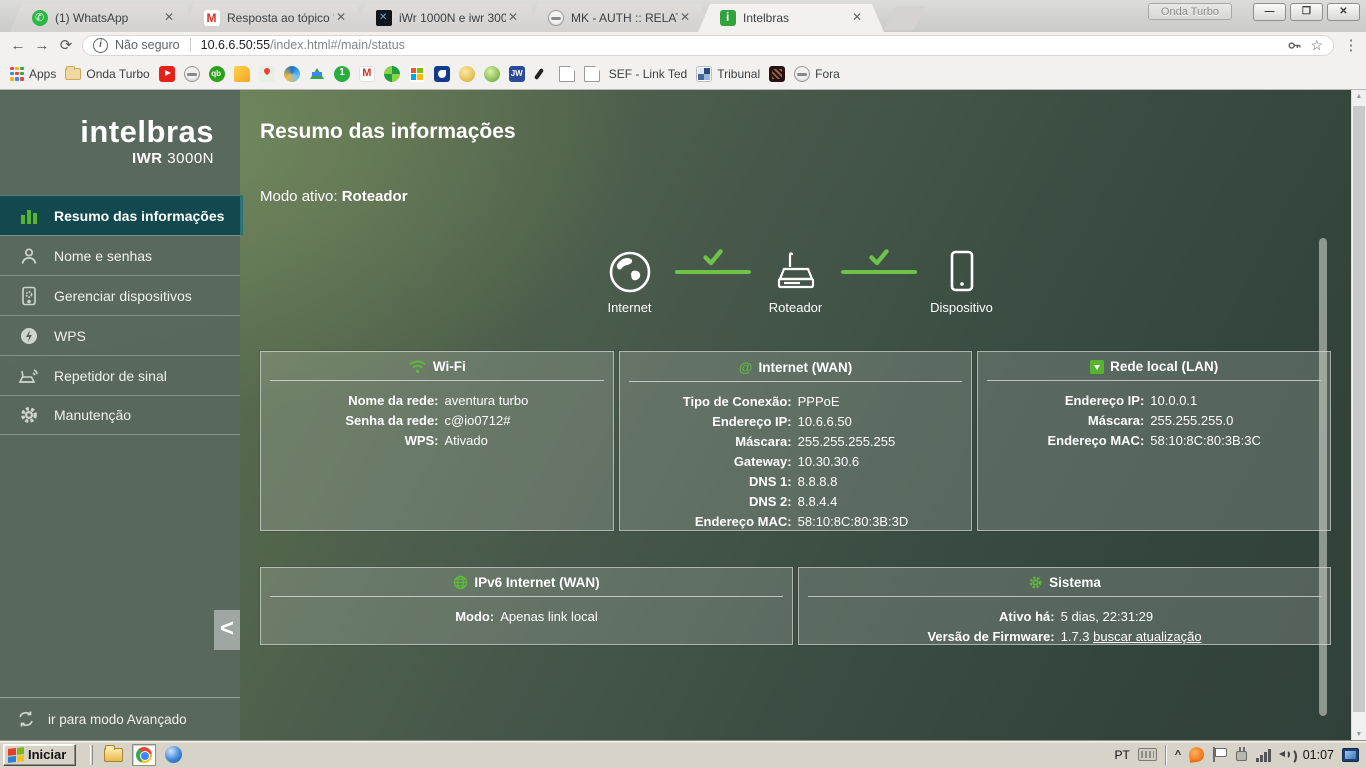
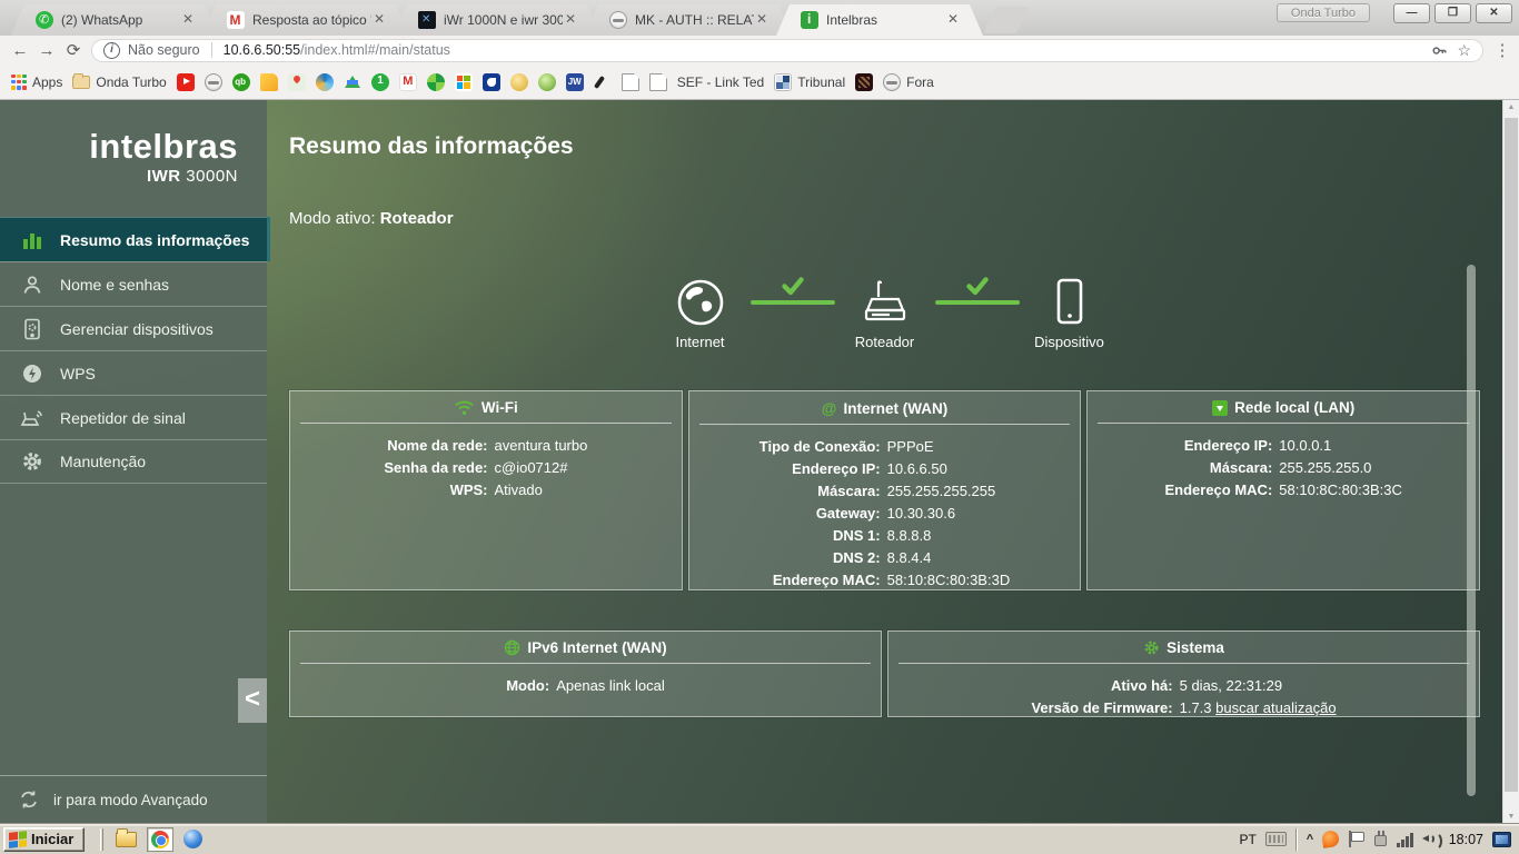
- (1) WhatsApp
+ (2) WhatsApp
  ✕
  Resposta ao tópico
  ✕
  iWr 1000N e iwr 300
  ✕
  ✕
  Intelbras
  ✕
  Onda Turbo
  —
  ❐
  ✕
  ←
  →
  ⟳
  i
  Não seguro
  10.6.6.50:55
  /index.html#/main/status
  ☆
  ⋮
  Apps
  Onda Turbo
  SEF - Link Ted
  Tribunal
  Fora
  intelbras
  IWR 3000N
  Resumo das informações
  Nome e senhas
  Gerenciar dispositivos
  WPS
  Repetidor de sinal
  Manutenção
  <
  ir para modo Avançado
  Resumo das informações
  Modo ativo: Roteador
  Internet
  Roteador
  Dispositivo
  Wi-Fi
  Nome da rede:	aventura turbo
  Senha da rede:	c@io0712#
  WPS:	Ativado
  @
  Internet (WAN)
  Tipo de Conexão:	PPPoE
  Endereço IP:	10.6.6.50
  Máscara:	255.255.255.255
  Gateway:	10.30.30.6
  DNS 1:	8.8.8.8
  DNS 2:	8.8.4.4
  Endereço MAC:	58:10:8C:80:3B:3D
  Rede local (LAN)
  Endereço IP:	10.0.0.1
  Máscara:	255.255.255.0
  Endereço MAC:	58:10:8C:80:3B:3C
  IPv6 Internet (WAN)
  Modo:	Apenas link local
  Sistema
  Ativo há:	5 dias, 22:31:29
  Versão de Firmware:	1.7.3 buscar atualização
  Iniciar
  PT
  ^
- 01:07
+ 18:07
